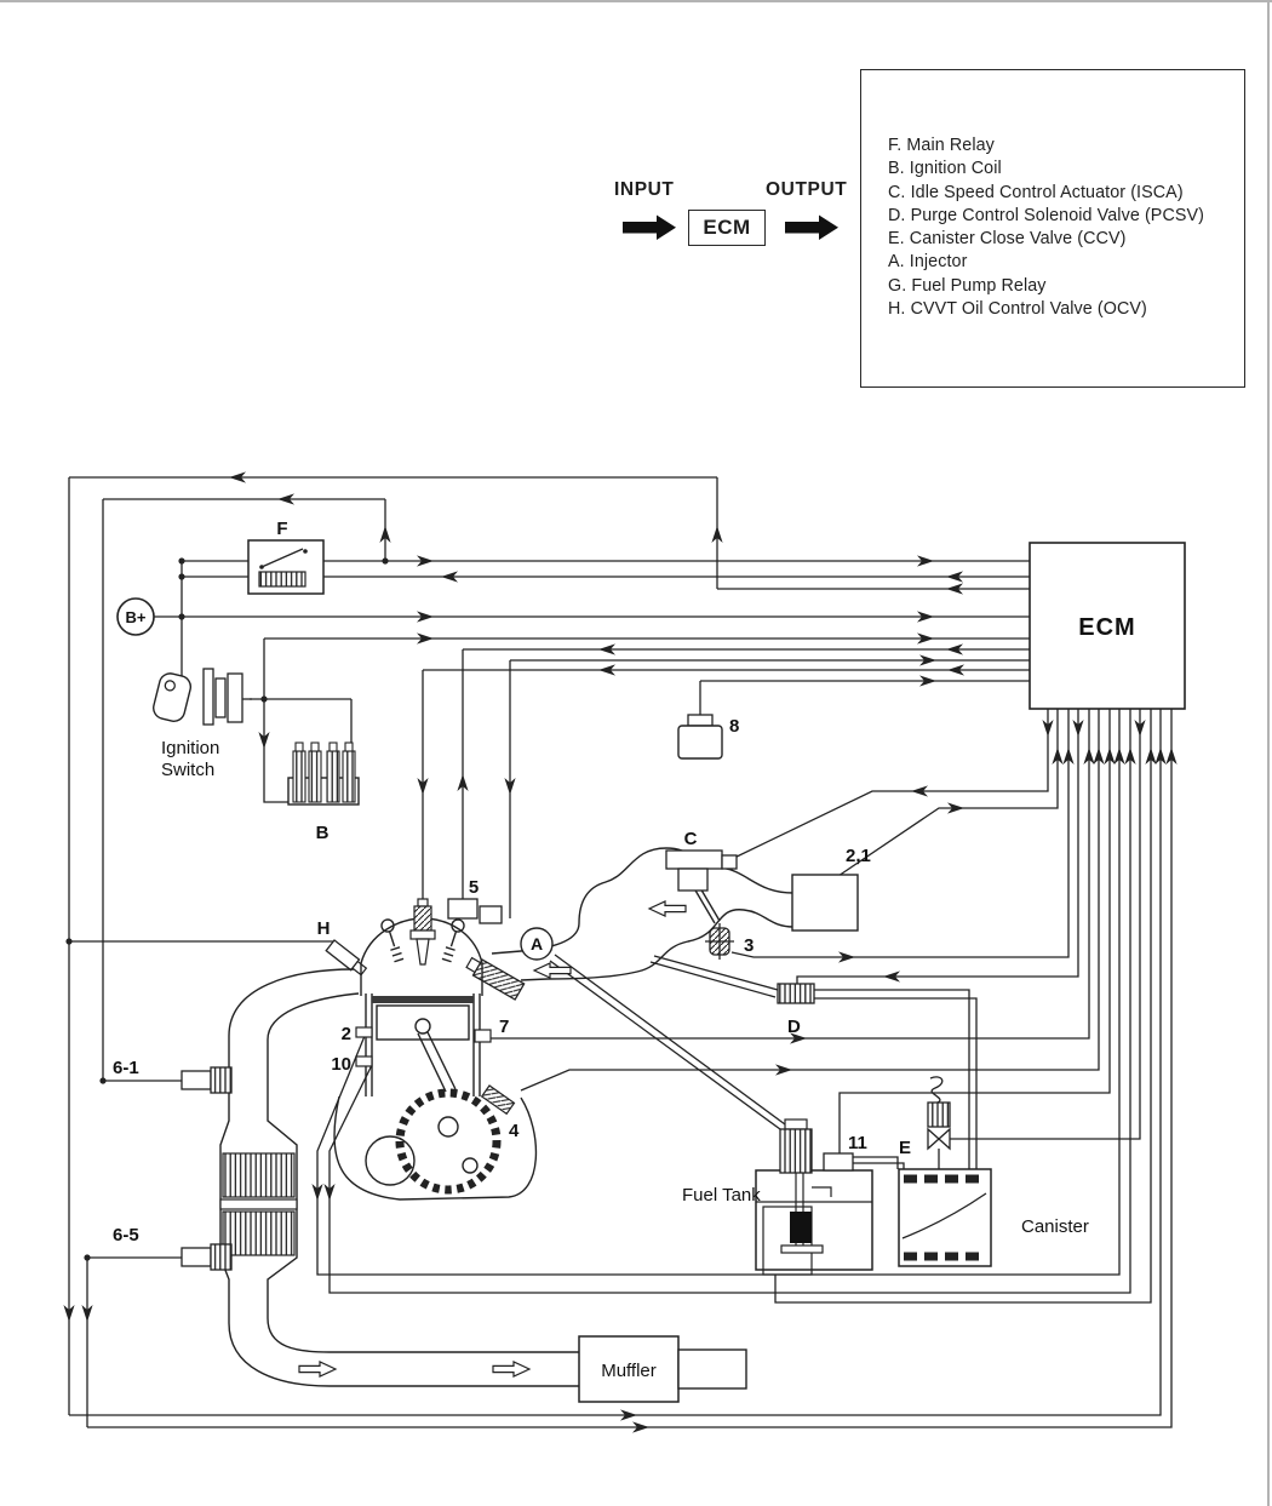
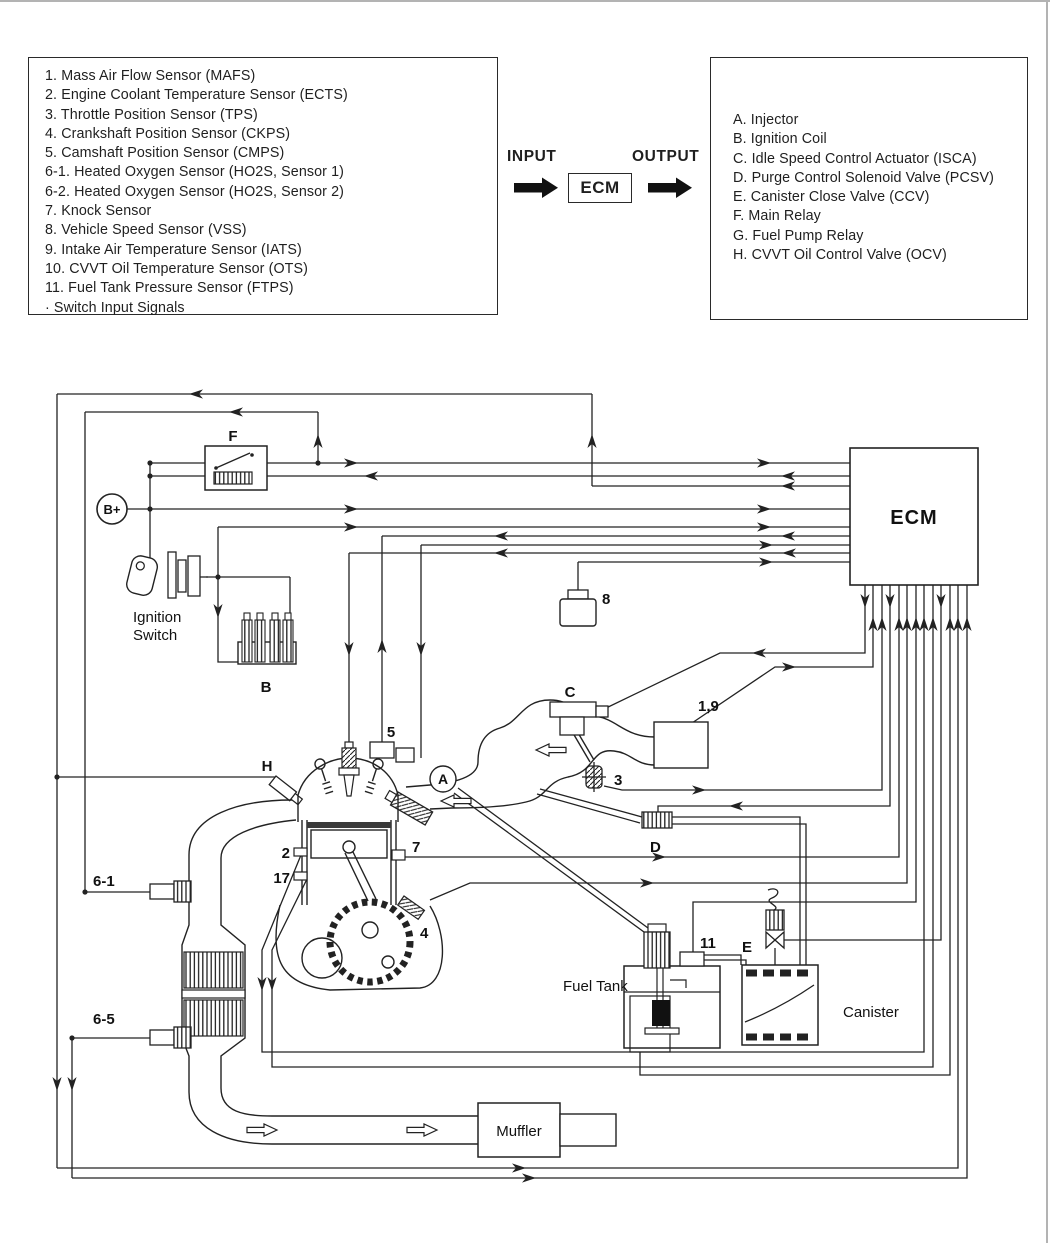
+ 1. Mass Air Flow Sensor (MAFS)
+ 2. Engine Coolant Temperature Sensor (ECTS)
+ 3. Throttle Position Sensor (TPS)
+ 4. Crankshaft Position Sensor (CKPS)
+ 5. Camshaft Position Sensor (CMPS)
+ 6-1. Heated Oxygen Sensor (HO2S, Sensor 1)
+ 6-2. Heated Oxygen Sensor (HO2S, Sensor 2)
+ 7. Knock Sensor
+ 8. Vehicle Speed Sensor (VSS)
+ 9. Intake Air Temperature Sensor (IATS)
+ 10. CVVT Oil Temperature Sensor (OTS)
+ 11. Fuel Tank Pressure Sensor (FTPS)
+ · Switch Input Signals
- F. Main Relay
+ A. Injector
  B. Ignition Coil
  C. Idle Speed Control Actuator (ISCA)
  D. Purge Control Solenoid Valve (PCSV)
  E. Canister Close Valve (CCV)
- A. Injector
+ F. Main Relay
  G. Fuel Pump Relay
  H. CVVT Oil Control Valve (OCV)
  INPUT
  OUTPUT
  ECM
  ECM
  F
  B+
  Ignition
  Switch
  B
  8
  C
  3
- 2,1
+ 1,9
  5
  H
  A
  2
- 10
+ 17
  7
  4
  6-1
  6-5
  Muffler
  D
  Fuel Tank
  11
  E
  Canister
